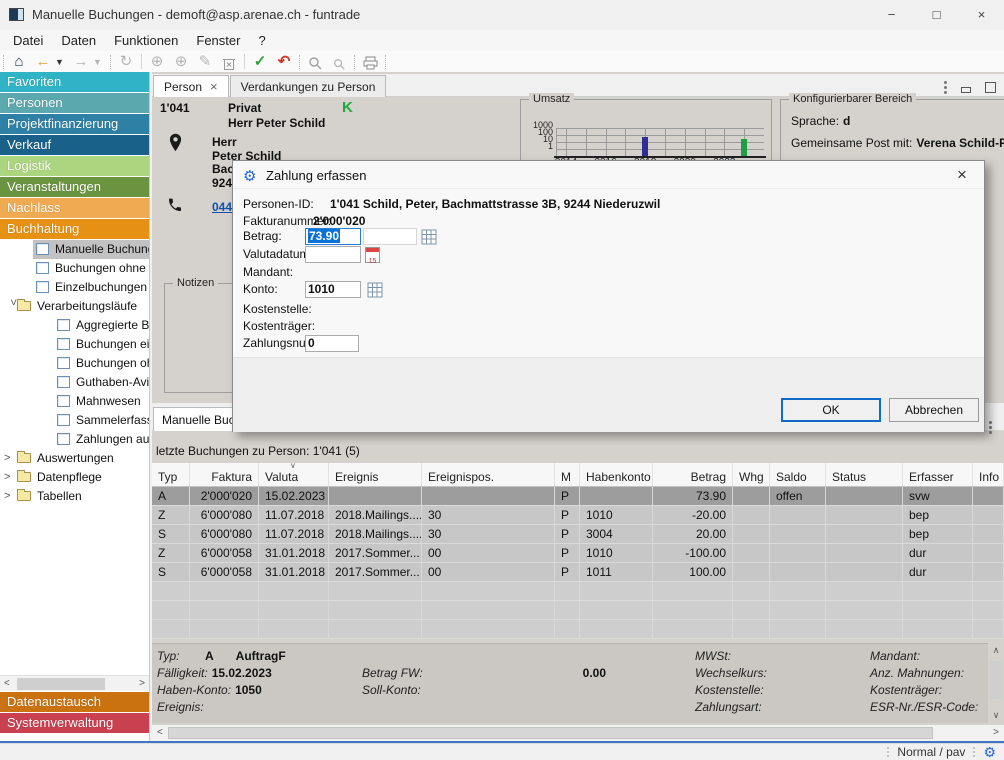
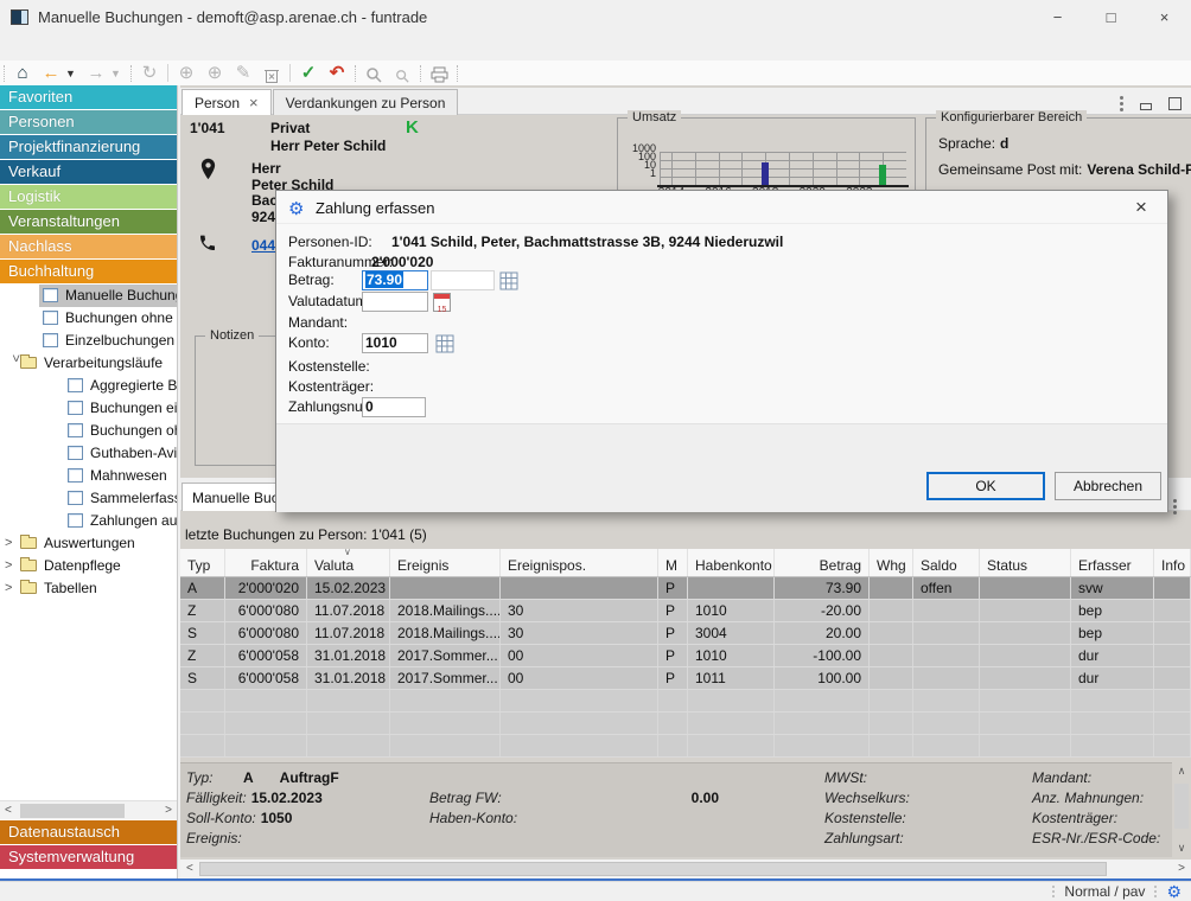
  Manuelle Buchungen - demoft@asp.arenae.ch - funtrade
  −
  □
  ×
- Datei Daten Funktionen Fenster ?
  ⌂
  ←
  ▼
  →
  ▼
  ↻
  ⊕
  ⊕
  ✎
  ✓
  ↶
  Favoriten
  Personen
  Projektfinanzierung
  Verkauf
  Logistik
  Veranstaltungen
  Nachlass
  Buchhaltung
  Manuelle Buchun
  Buchungen ohne
  Einzelbuchungen
  Verarbeitungsläufe
  Aggregierte B
  Buchungen o
  Guthaben-Avi
  Mahnwesen
  >
  Auswertungen
  >
  Datenpflege
  >
  Tabellen
  <
  >
  Datenaustausch
  Systemverwaltung
  Person × Verdankungen zu Person
  1'041
  Privat
  Herr Peter Schild
  K
  Herr
  Peter Schild
  044
  Notizen
  Umsatz
  1000
  100
  10
  1
  Konfigurierbarer Bereich
  Sprache: d
  Gemeinsame Post mit: Verena Schild-F
  letzte Buchungen zu Person: 1'041 (5)
  Typ
  Faktura
  Valuta
  ∨
  Ereignis
  Ereignispos.
  M
  Habenkonto
  Betrag
  Whg
  Saldo
  Status
  Erfasser
  Info
  A
  2'000'020
  15.02.2023
  P
  73.90
  offen
  svw
  Z
  6'000'080
  11.07.2018
  2018.Mailings....
  30
  P
  1010
  -20.00
  bep
  S
  6'000'080
  11.07.2018
  2018.Mailings....
  30
  P
  3004
  20.00
  bep
  Z
  6'000'058
  31.01.2018
  2017.Sommer...
  00
  P
  1010
  -100.00
  dur
  S
  6'000'058
  31.01.2018
  2017.Sommer...
  00
  P
  1011
  100.00
  dur
  Typ:
  A
  AuftragF
  Fälligkeit:
  15.02.2023
- Haben-Konto:
+ Soll-Konto:
  1050
  Ereignis:
  Betrag FW:
  0.00
- Soll-Konto:
+ Haben-Konto:
  MWSt:
  Wechselkurs:
  Kostenstelle:
  Zahlungsart:
  Mandant:
  Anz. Mahnungen:
  Kostenträger:
  ESR-Nr./ESR-Code:
  ∧
  ∨
  <
  >
  Normal / pav
  ⚙
  ⚙
  Zahlung erfassen
  ×
  Personen-ID:
  1'041 Schild, Peter, Bachmattstrasse 3B, 9244 Niederuzwil
  Fakturanummer:
  2'000'020
  Betrag:
  73.90
  Valutadatu
  Mandant:
  Konto:
  1010
  Kostenstelle:
  Kostenträger:
  0
  OK
  Abbrechen
